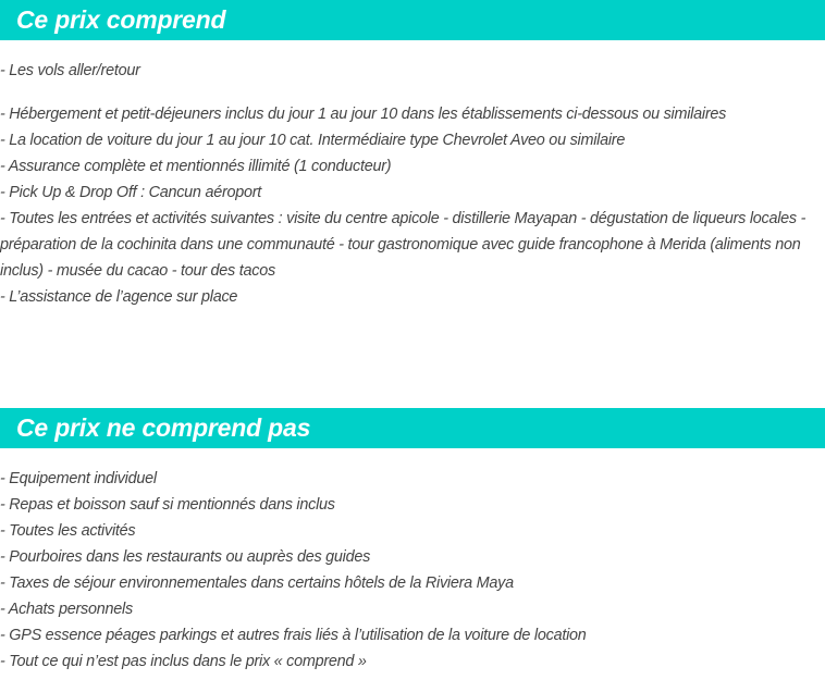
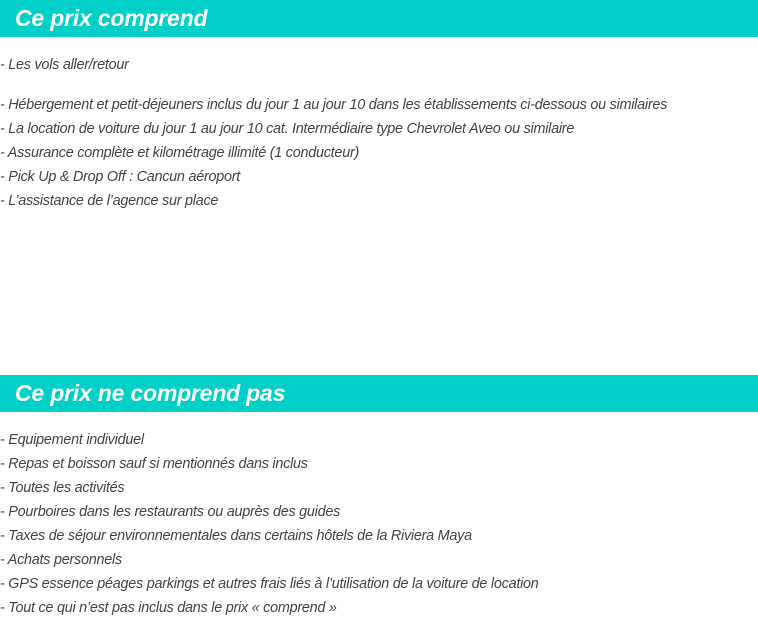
  Ce prix comprend
  - Les vols aller/retour
  - Hébergement et petit-déjeuners inclus du jour 1 au jour 10 dans les établissements ci-dessous ou similaires
  - La location de voiture du jour 1 au jour 10 cat. Intermédiaire type Chevrolet Aveo ou similaire
- - Assurance complète et mentionnés illimité (1 conducteur)
+ - Assurance complète et kilométrage illimité (1 conducteur)
  - Pick Up & Drop Off : Cancun aéroport
- - Toutes les entrées et activités suivantes : visite du centre apicole - distillerie Mayapan - dégustation de liqueurs locales - préparation de la cochinita dans une communauté - tour gastronomique avec guide francophone à Merida (aliments non inclus) - musée du cacao - tour des tacos
  - L’assistance de l’agence sur place
  Ce prix ne comprend pas
  - Equipement individuel
  - Repas et boisson sauf si mentionnés dans inclus
  - Toutes les activités
  - Pourboires dans les restaurants ou auprès des guides
  - Taxes de séjour environnementales dans certains hôtels de la Riviera Maya
  - Achats personnels
  - GPS essence péages parkings et autres frais liés à l’utilisation de la voiture de location
  - Tout ce qui n’est pas inclus dans le prix « comprend »
